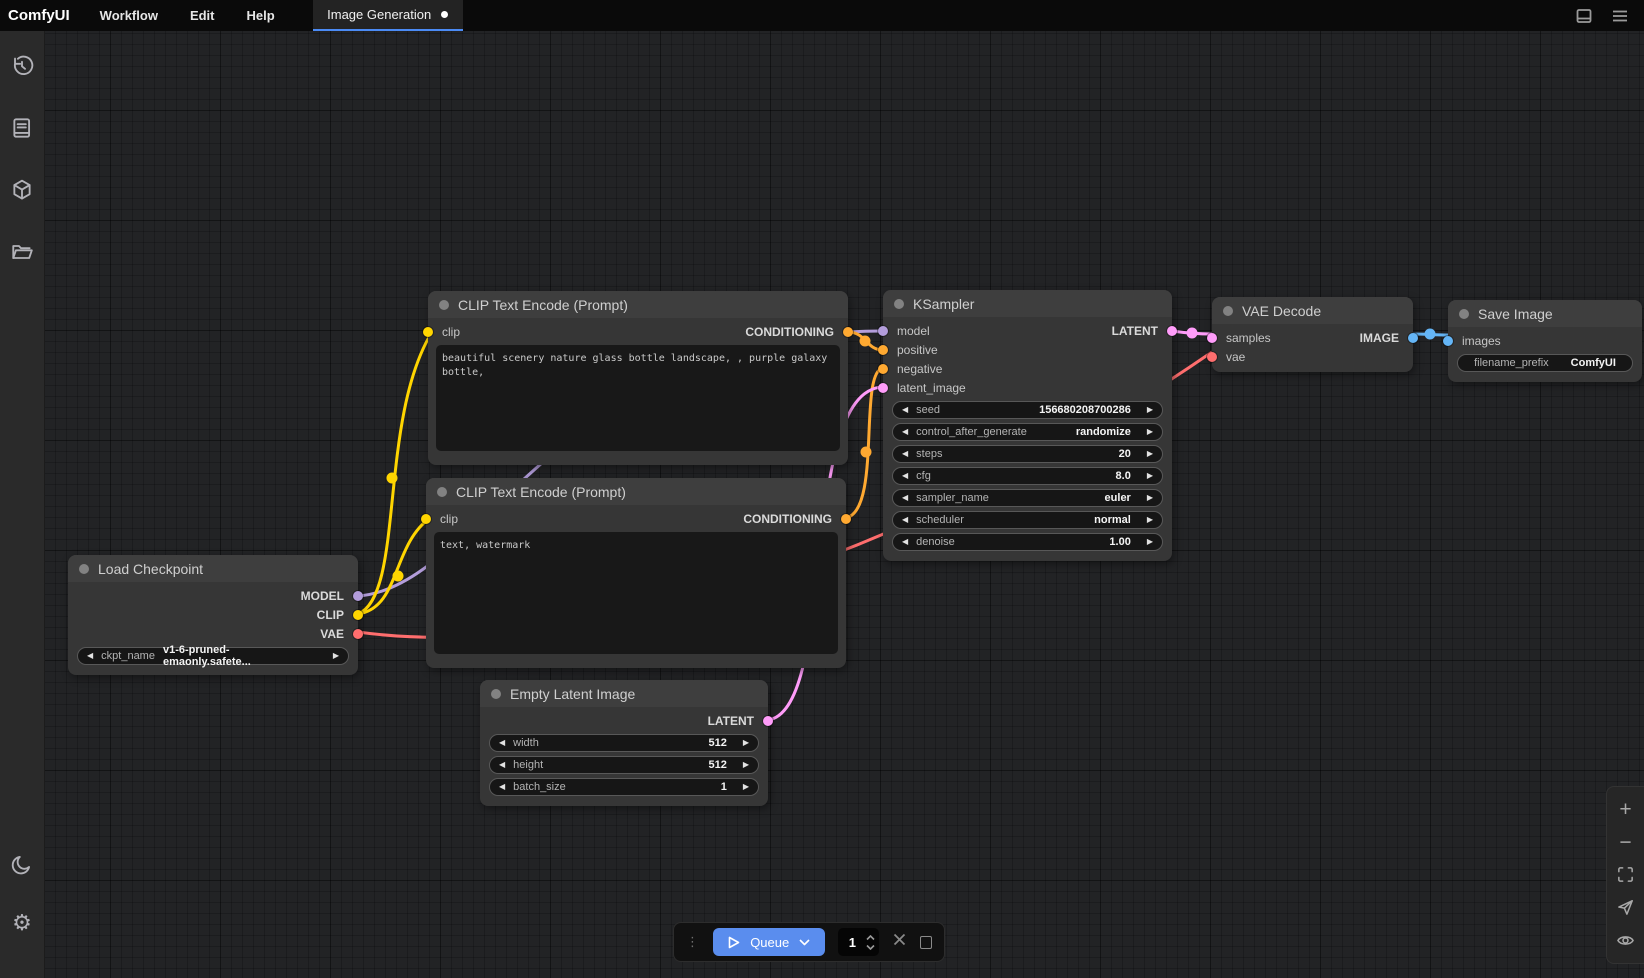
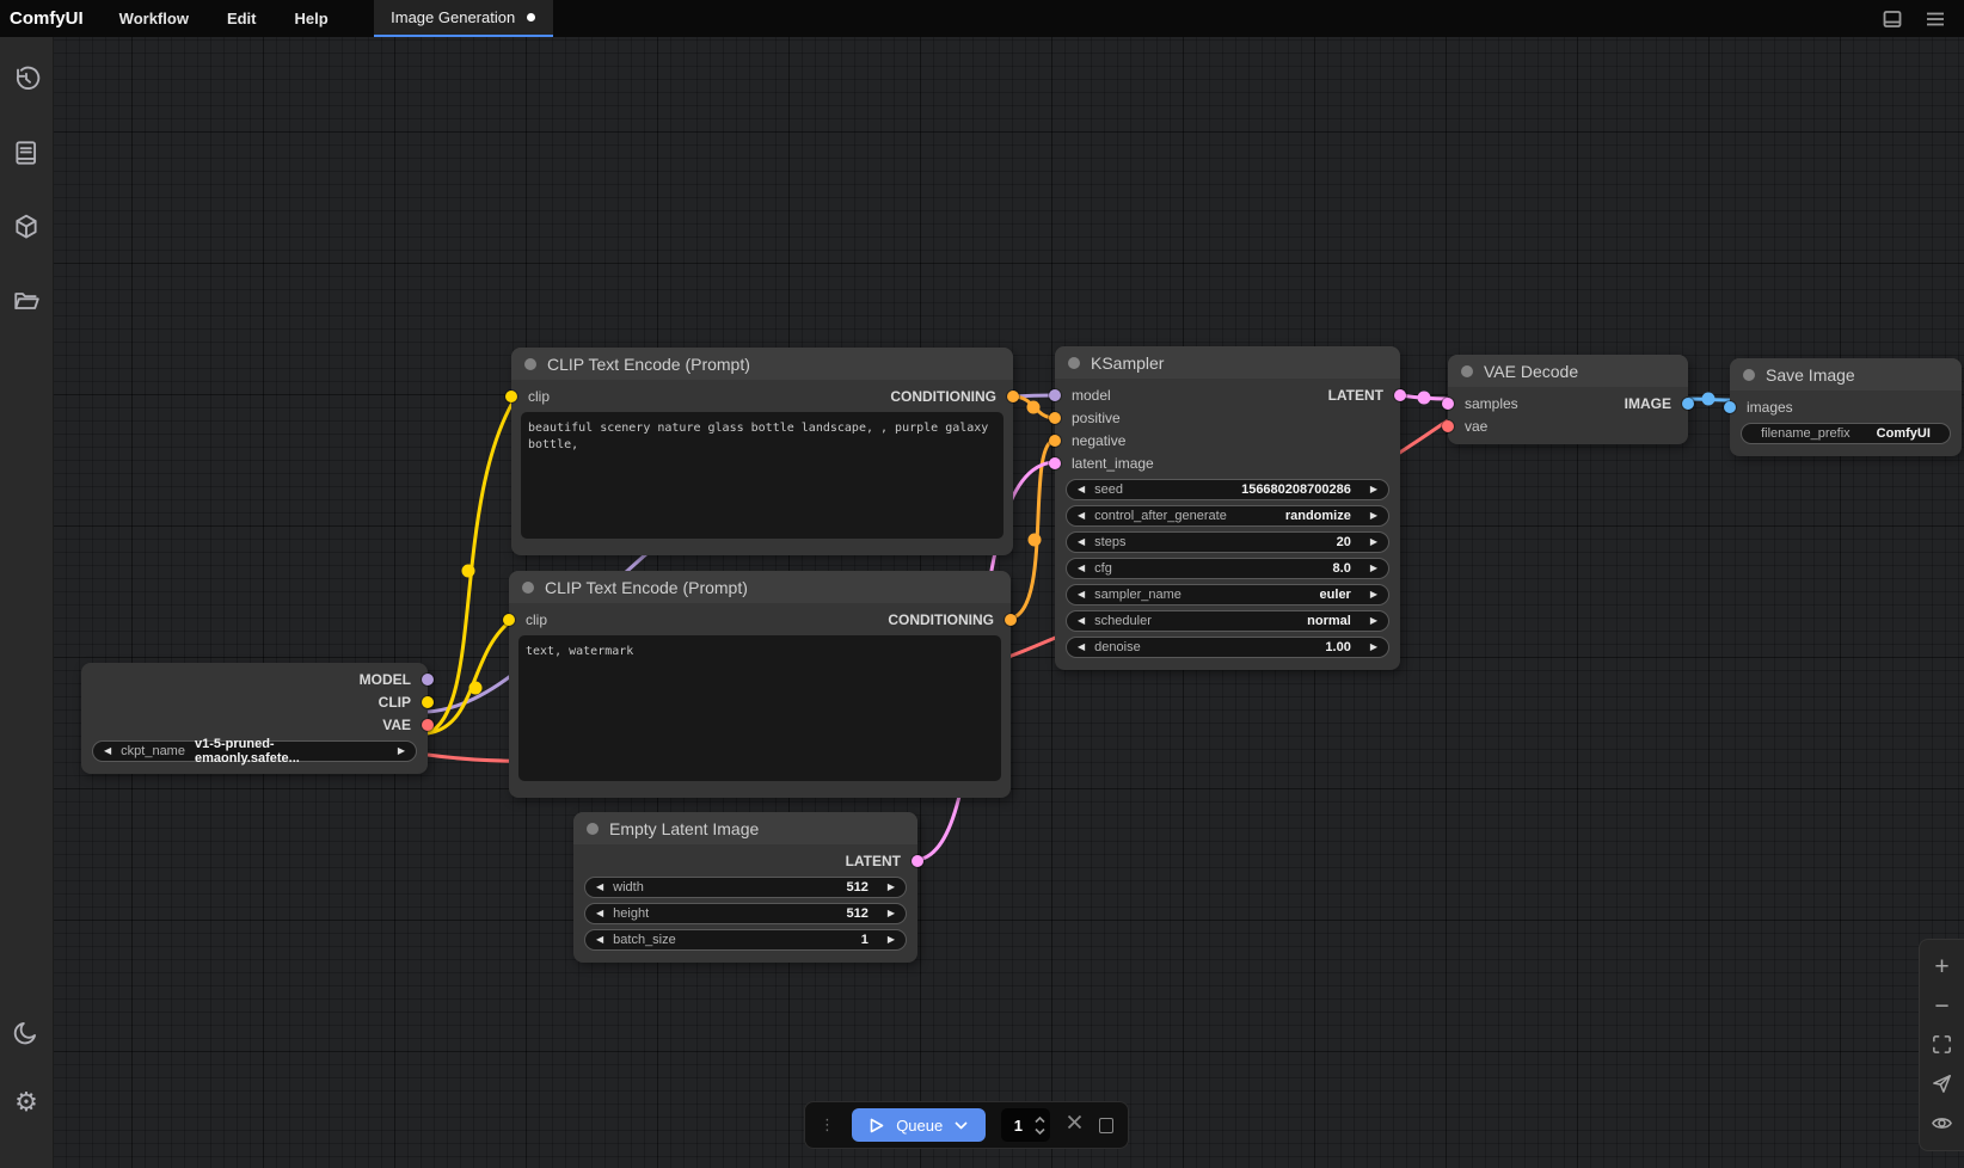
- Load Checkpoint
  MODEL
  CLIP
  VAE
  ◀
  ckpt_name
- v1-6-pruned-emaonly.safete...
+ v1-5-pruned-emaonly.safete...
  ▶
  CLIP Text Encode (Prompt)
  clip
  CONDITIONING
  CLIP Text Encode (Prompt)
  clip
  CONDITIONING
  text, watermark
  Empty Latent Image
  LATENT
  ◀
  width
  512
  ▶
  ◀
  height
  512
  ▶
  ◀
  batch_size
  1
  ▶
  KSampler
  model
  LATENT
  positive
  negative
  latent_image
  ◀
  seed
  156680208700286
  ▶
  ◀
  control_after_generate
  randomize
  ▶
  ◀
  steps
  20
  ▶
  ◀
  cfg
  8.0
  ▶
  ◀
  sampler_name
  euler
  ▶
  ◀
  scheduler
  normal
  ▶
  ◀
  denoise
  1.00
  ▶
  VAE Decode
  samples
  IMAGE
  vae
  Save Image
  images
  filename_prefix
  ComfyUI
  ComfyUI
  Workflow
  Edit
  Help
  Image Generation
  ⚙
  ⋮
  Queue
  1
  +
  −
